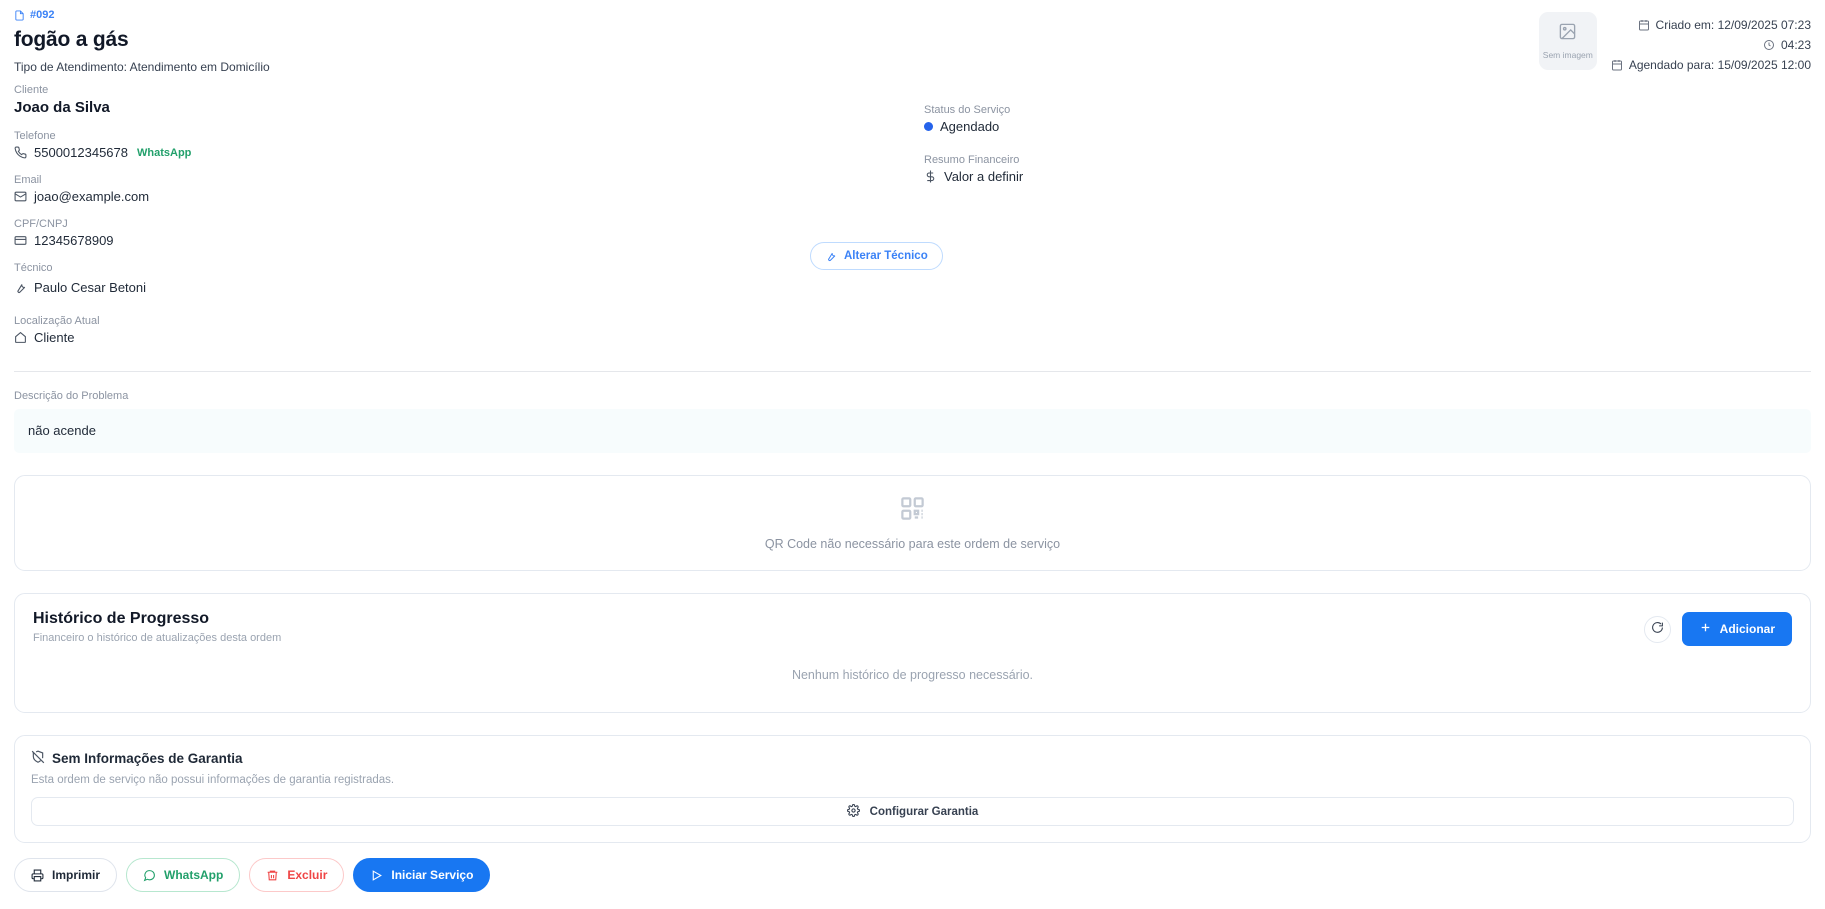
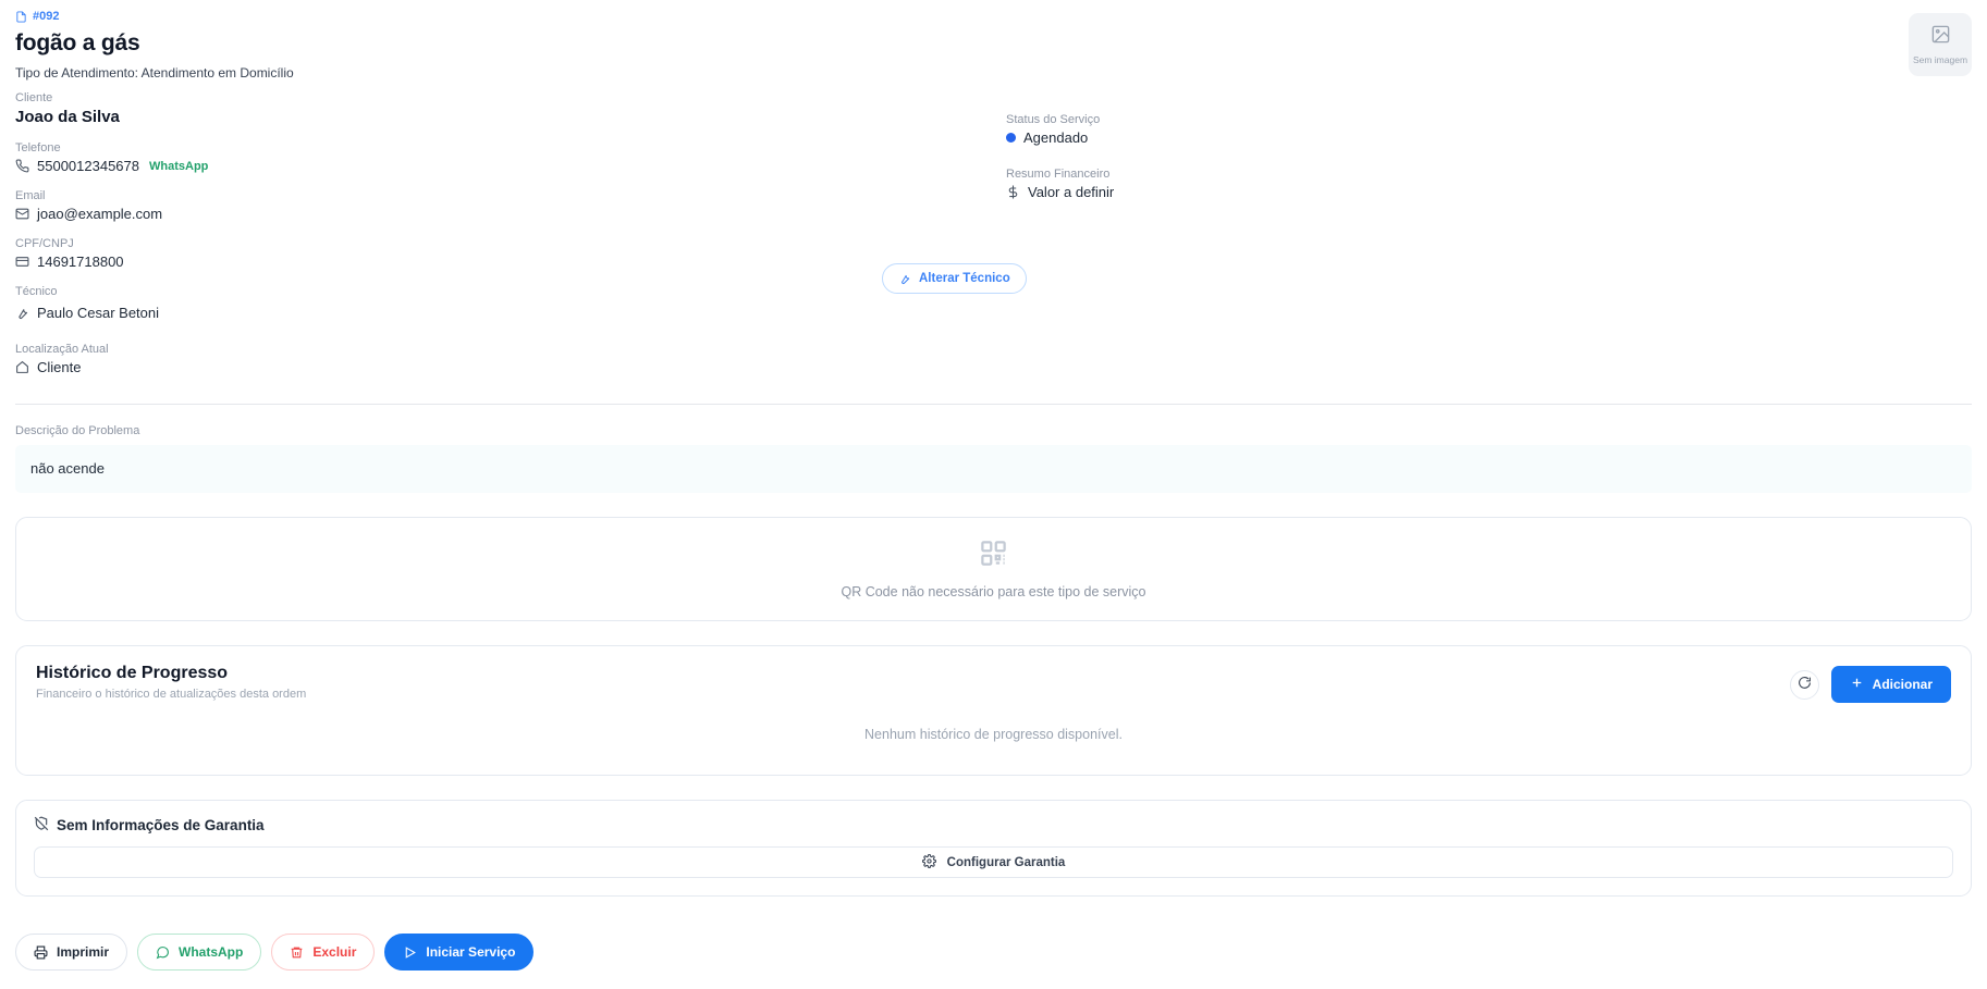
  #092
  fogão a gás
  Tipo de Atendimento: Atendimento em Domicílio
  Sem imagem
- Criado em: 12/09/2025 07:23
- 04:23
- Agendado para: 15/09/2025 12:00
  Cliente
  Joao da Silva
  Telefone
  5500012345678
  WhatsApp
  Email
  joao@example.com
  CPF/CNPJ
- 12345678909
+ 14691718800
  Técnico
  Paulo Cesar Betoni
  Localização Atual
  Cliente
  Status do Serviço
  Agendado
  Resumo Financeiro
  Valor a definir
  Alterar Técnico
  Descrição do Problema
  não acende
- QR Code não necessário para este ordem de serviço
+ QR Code não necessário para este tipo de serviço
  Histórico de Progresso
  Financeiro o histórico de atualizações desta ordem
  Adicionar
- Nenhum histórico de progresso necessário.
+ Nenhum histórico de progresso disponível.
  Sem Informações de Garantia
- Esta ordem de serviço não possui informações de garantia registradas.
  Configurar Garantia
  Imprimir
  WhatsApp
  Excluir
  Iniciar Serviço
